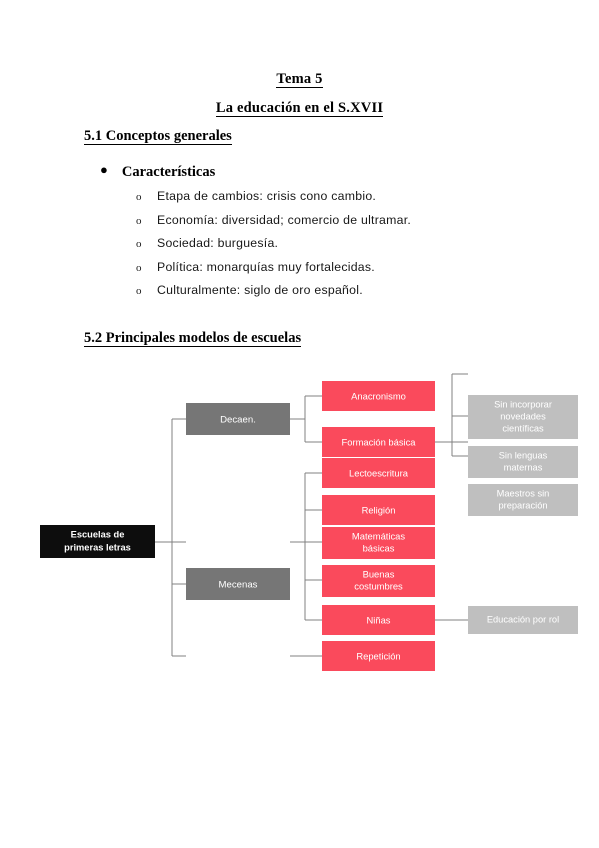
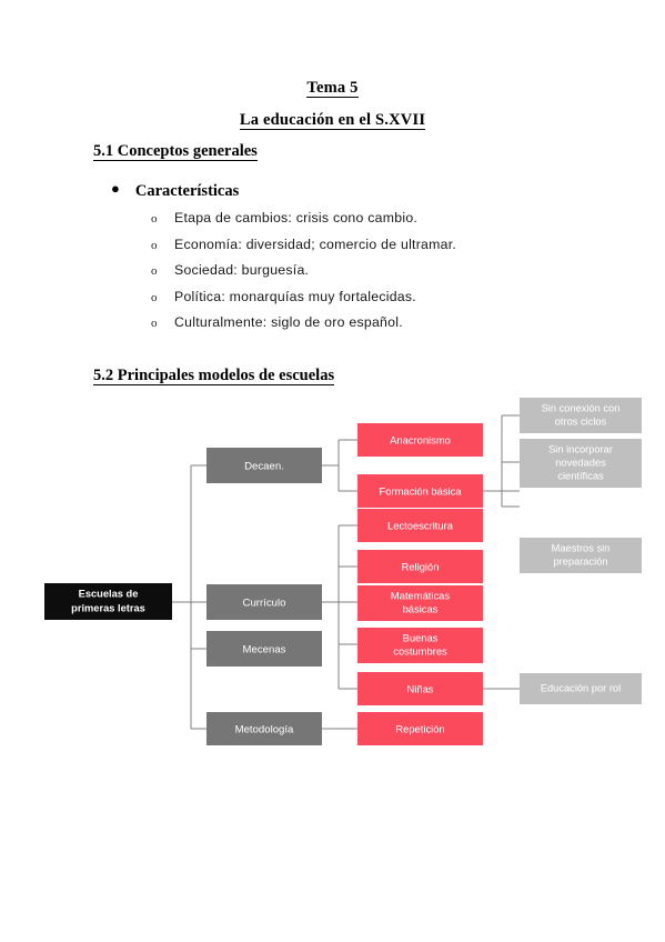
  Tema 5
  La educación en el S.XVII
  5.1 Conceptos generales
  ●
  Características
  o
  Etapa de cambios: crisis cono cambio.
  o
  Economía: diversidad; comercio de ultramar.
  o
  Sociedad: burguesía.
  o
  Política: monarquías muy fortalecidas.
  o
  Culturalmente: siglo de oro español.
  5.2 Principales modelos de escuelas
  Escuelas de
  primeras letras
  Decaen.
+ Currículo
  Mecenas
+ Metodología
  Anacronismo
  Formación básica
  Lectoescritura
  Religión
  Matemáticas
  básicas
  Buenas
  costumbres
  Niñas
  Repetición
+ Sin conexión con
+ otros ciclos
  Sin incorporar
  novedades
  científicas
- Sin lenguas
- maternas
  Maestros sin
  preparación
  Educación por rol
